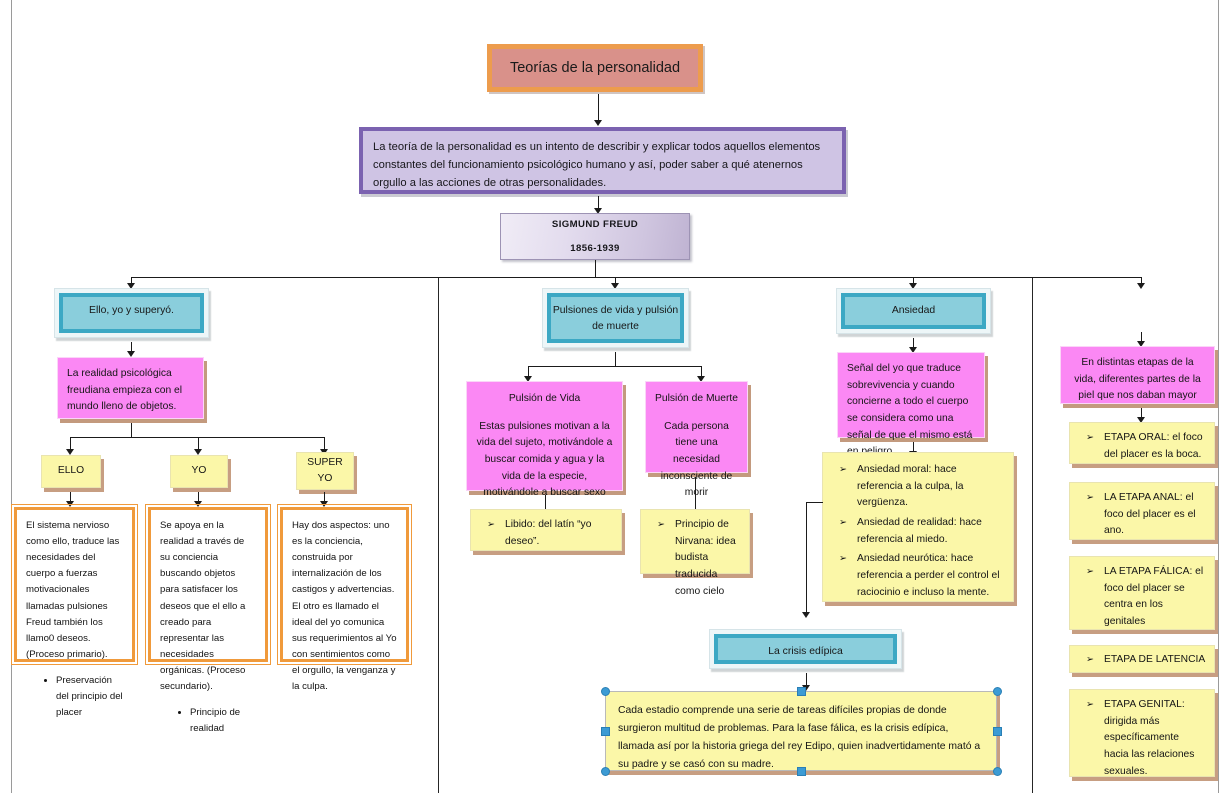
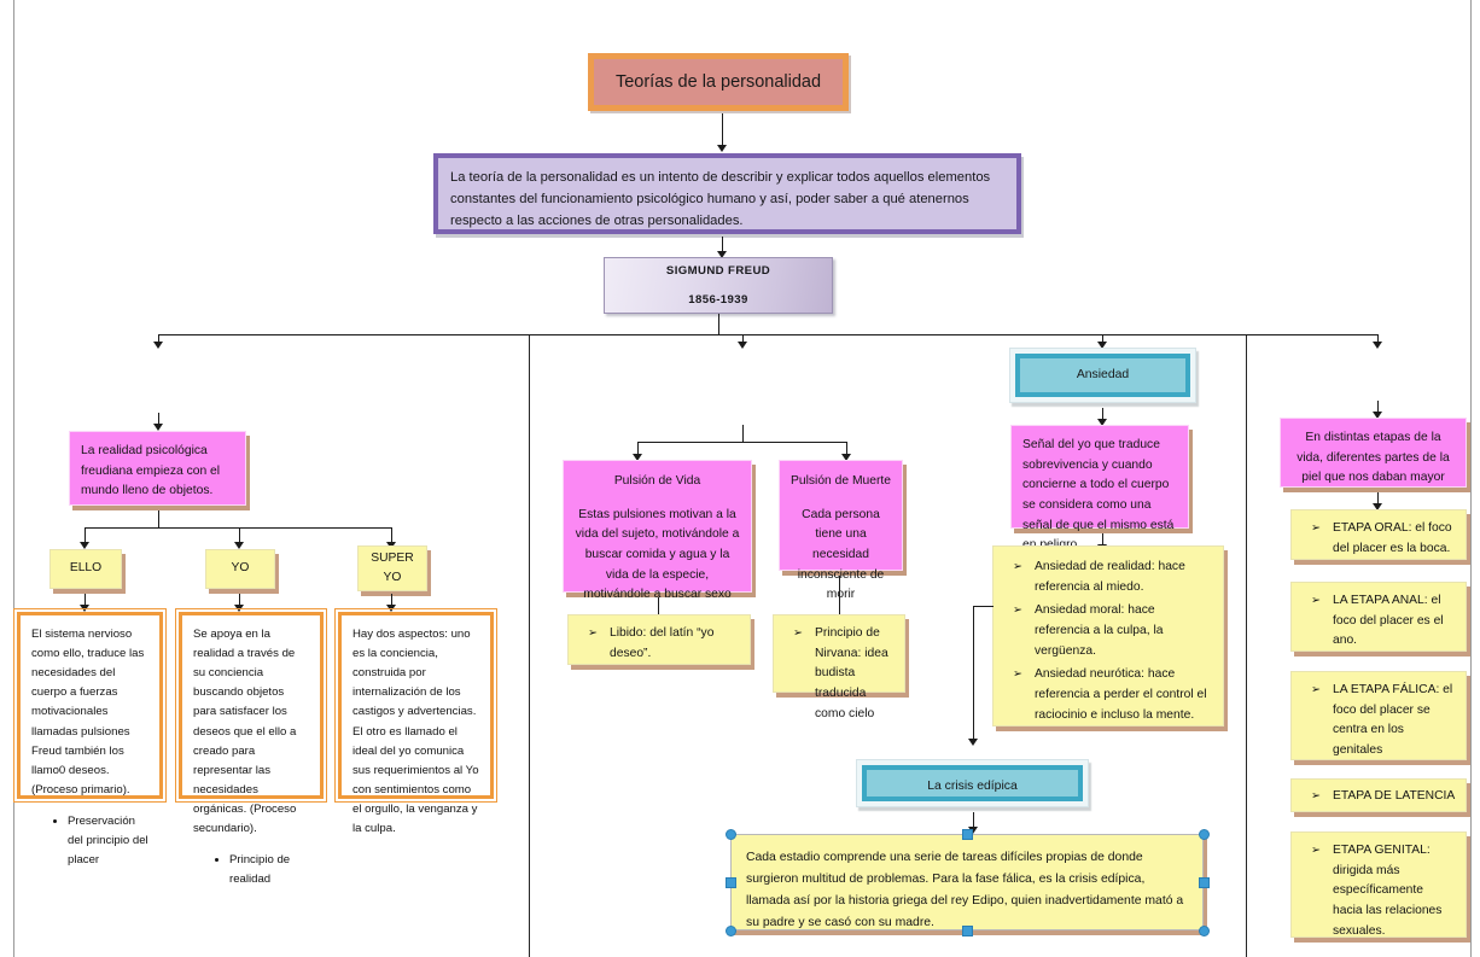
  Teorías de la personalidad
- La teoría de la personalidad es un intento de describir y explicar todos aquellos elementos constantes del funcionamiento psicológico humano y así, poder saber a qué atenernos orgullo a las acciones de otras personalidades.
+ La teoría de la personalidad es un intento de describir y explicar todos aquellos elementos constantes del funcionamiento psicológico humano y así, poder saber a qué atenernos respecto a las acciones de otras personalidades.
  SIGMUND FREUD
  1856-1939
- Ello, yo y superyó.
  La realidad psicológica freudiana empieza con el mundo lleno de objetos.
  ELLO
  YO
  SUPER
  YO
  El sistema nervioso como ello, traduce las necesidades del cuerpo a fuerzas motivacionales llamadas pulsiones Freud también los llamo0 deseos. (Proceso primario).
  Preservación del principio del placer
  Se apoya en la realidad a través de su conciencia buscando objetos para satisfacer los deseos que el ello a creado para representar las necesidades orgánicas. (Proceso secundario).
  Principio de realidad
  Hay dos aspectos: uno es la conciencia, construida por internalización de los castigos y advertencias. El otro es llamado el ideal del yo comunica sus requerimientos al Yo con sentimientos como el orgullo, la venganza y la culpa.
- Pulsiones de vida y pulsión de muerte
  Pulsión de Vida
  Estas pulsiones motivan a la vida del sujeto, motivándole a buscar comida y agua y la vida de la especie, motivándole a buscar sexo
  ➢
  Libido: del latín “yo deseo”.
  Pulsión de Muerte
  Cada persona tiene una necesidad inconsciente de morir
  ➢
  Principio de Nirvana: idea budista traducida como cielo
  Ansiedad
  Señal del yo que traduce sobrevivencia y cuando concierne a todo el cuerpo se considera como una señal de que el mismo está
  ➢
- Ansiedad moral: hace referencia a la culpa, la vergüenza.
+ Ansiedad de realidad: hace referencia al miedo.
  ➢
- Ansiedad de realidad: hace referencia al miedo.
+ Ansiedad moral: hace referencia a la culpa, la vergüenza.
  ➢
  Ansiedad neurótica: hace referencia a perder el control el raciocinio e incluso la mente.
  En distintas etapas de la vida, diferentes partes de la piel que nos daban mayor
  ➢
  ETAPA ORAL: el foco del placer es la boca.
  ➢
  LA ETAPA ANAL: el foco del placer es el ano.
  ➢
  LA ETAPA FÁLICA: el foco del placer se centra en los genitales
  ➢
  ETAPA DE LATENCIA
  ➢
  ETAPA GENITAL: dirigida más específicamente hacia las relaciones sexuales.
  La crisis edípica
  Cada estadio comprende una serie de tareas difíciles propias de donde surgieron multitud de problemas. Para la fase fálica, es la crisis edípica, llamada así por la historia griega del rey Edipo, quien inadvertidamente mató a su padre y se casó con su madre.
